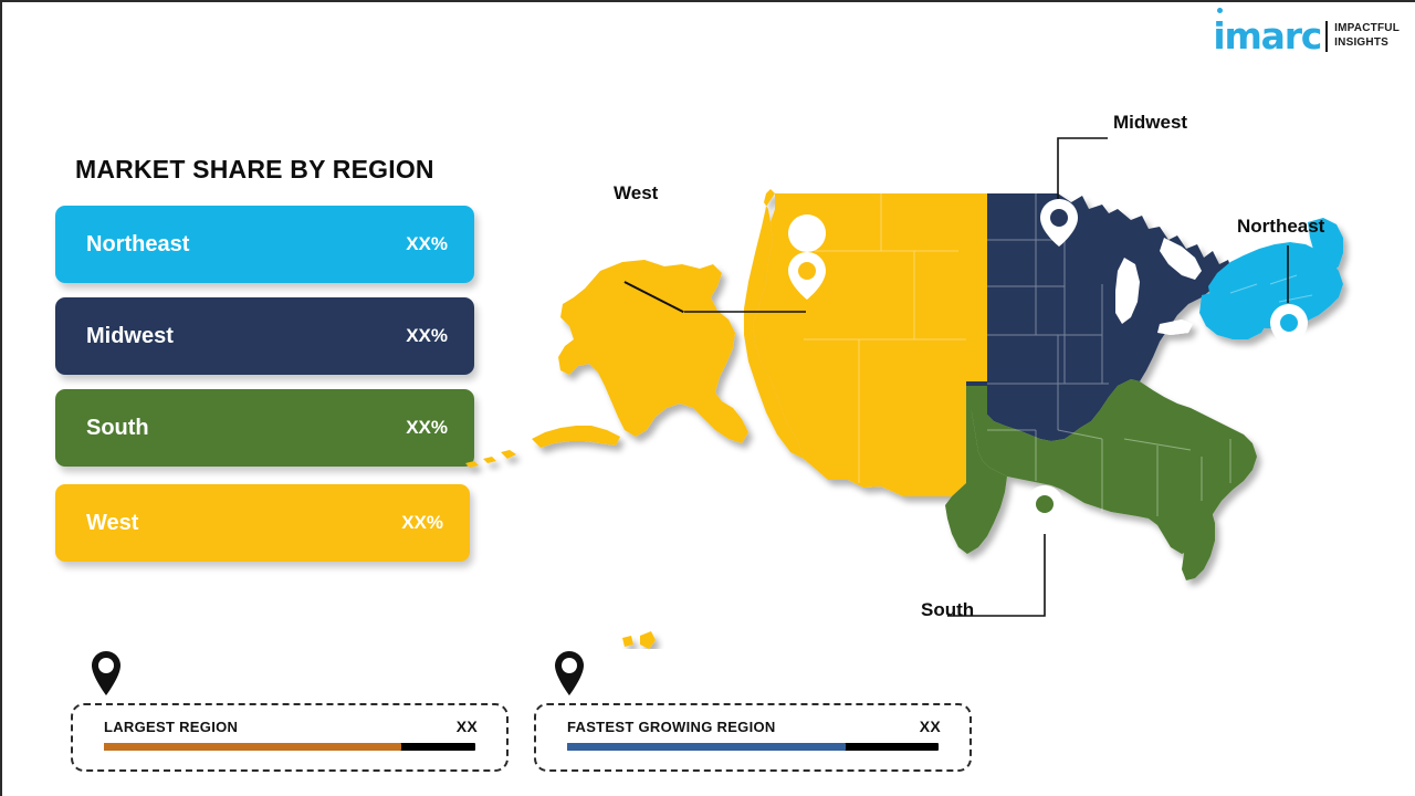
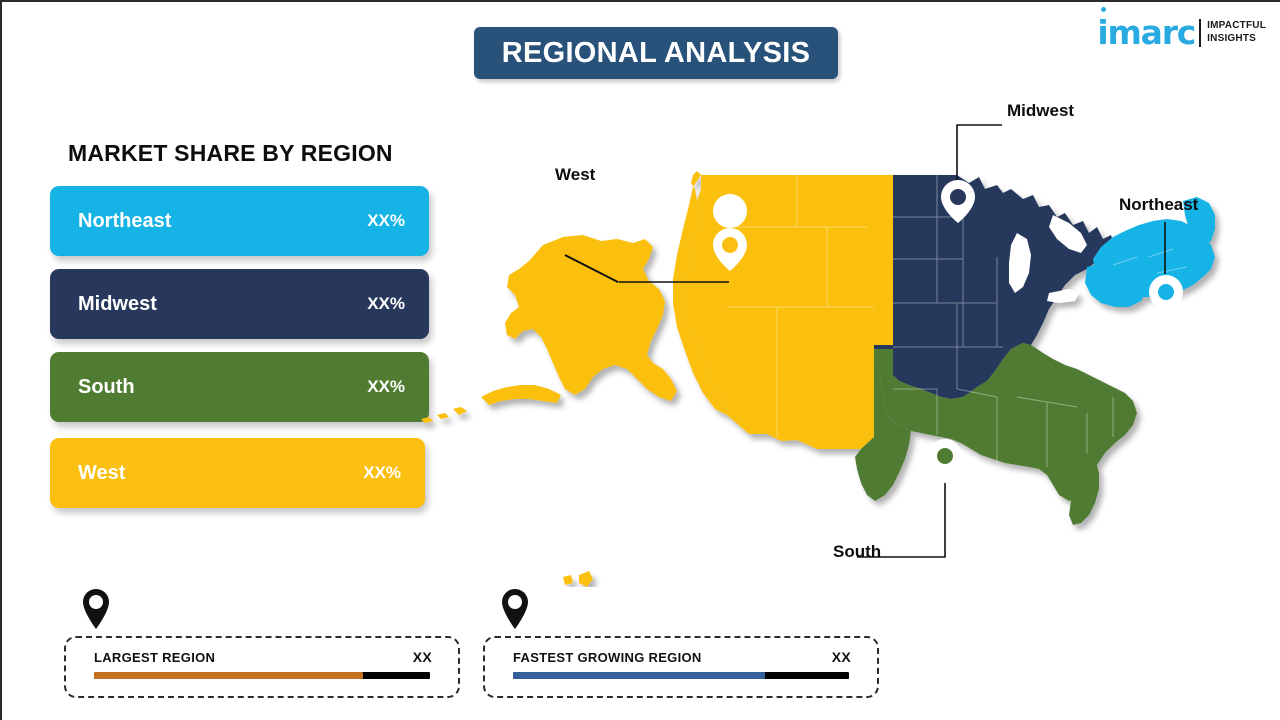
+ REGIONAL ANALYSIS
  imarc
  IMPACTFUL
  INSIGHTS
  MARKET SHARE BY REGION
  Northeast
  XX%
  Midwest
  XX%
  South
  XX%
  West
  XX%
  West
  Midwest
  Northeast
  South
  LARGEST REGION
  XX
  FASTEST GROWING REGION
  XX
